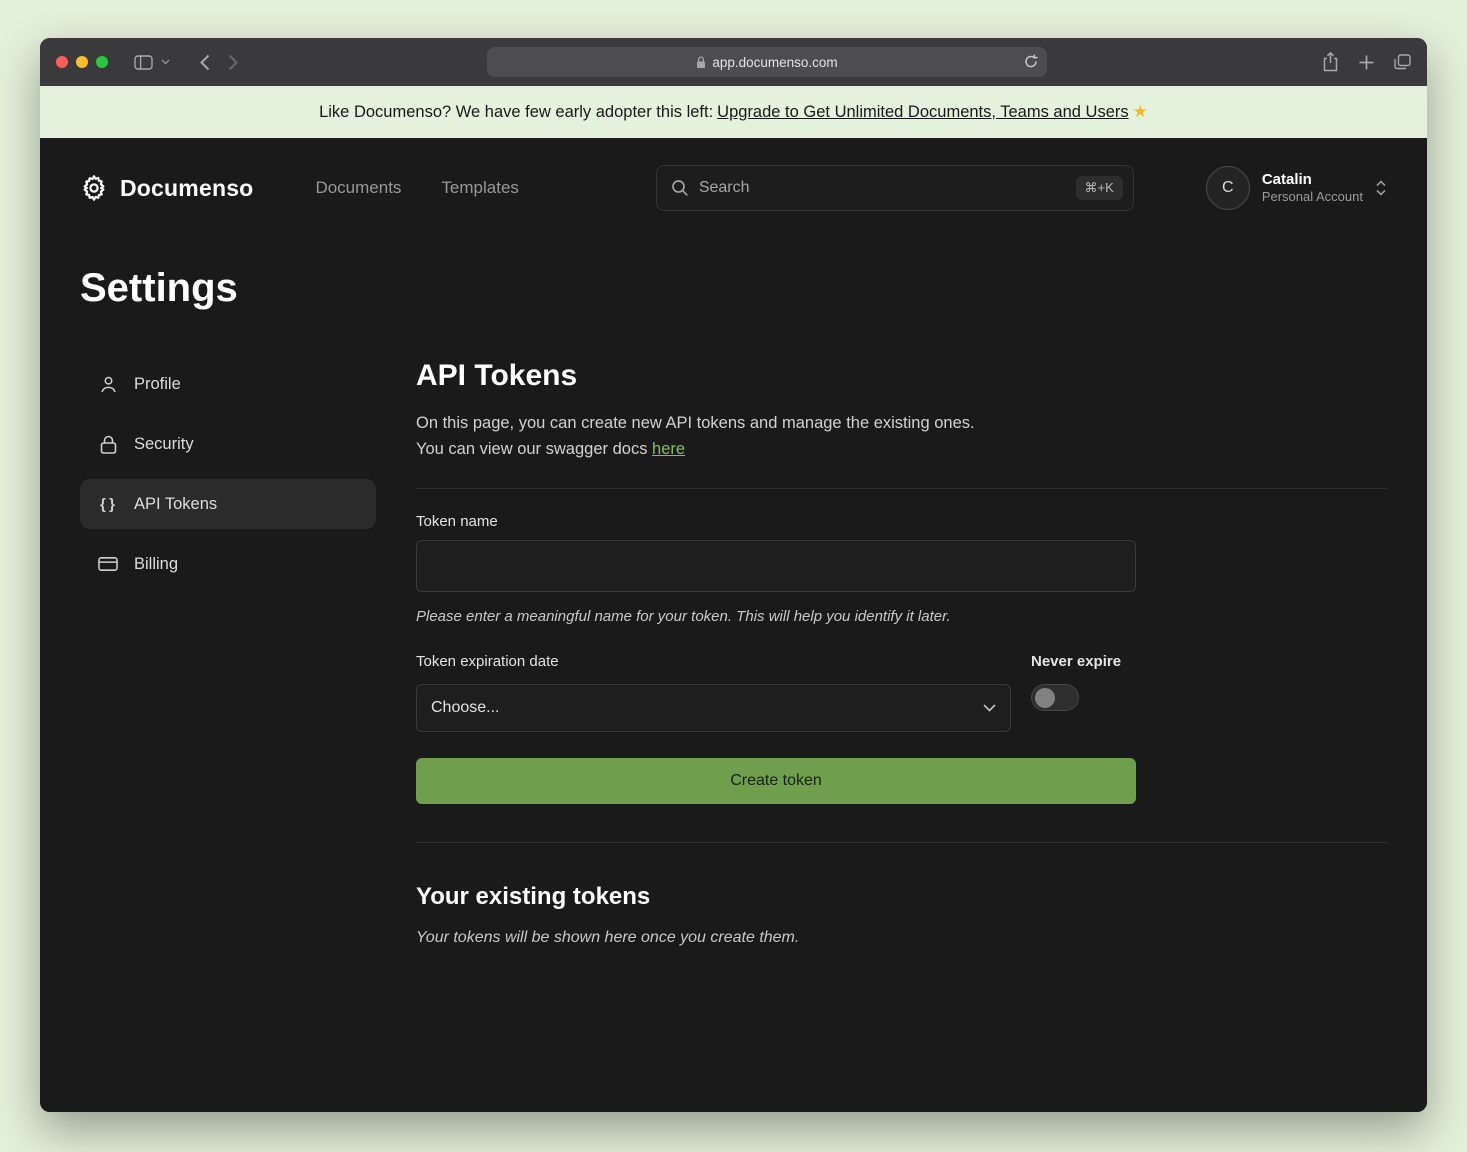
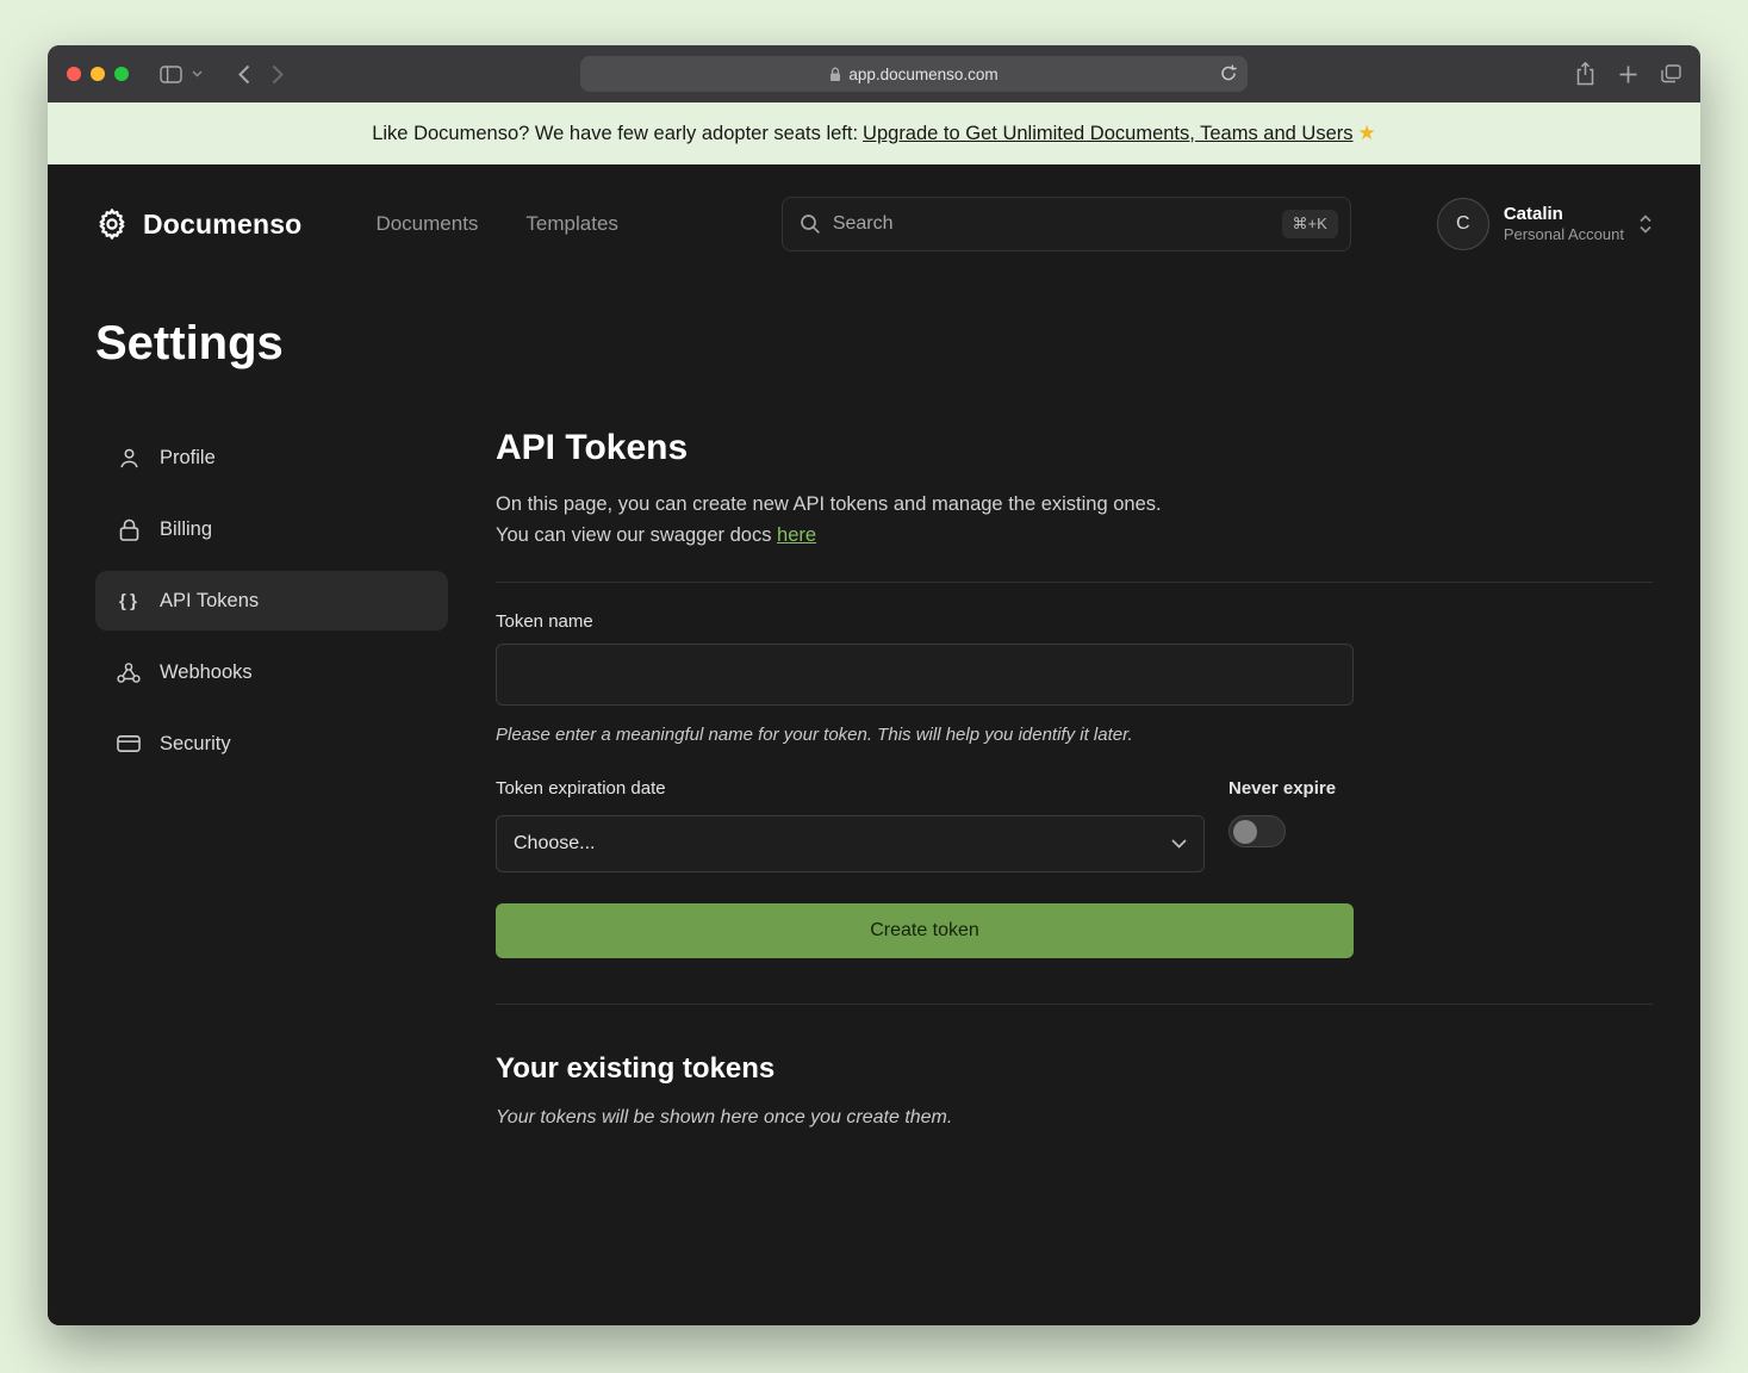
  app.documenso.com
- Like Documenso? We have few early adopter this left:
+ Like Documenso? We have few early adopter seats left:
  Upgrade to Get Unlimited Documents, Teams and Users
  ★
  Documenso
  Documents
  Templates
  Search
  ⌘+K
  C
  Catalin
  Personal Account
  Settings
  Profile
- Security
+ Billing
  { }
  API Tokens
+ Webhooks
- Billing
+ Security
  API Tokens
  On this page, you can create new API tokens and manage the existing ones.
  You can view our swagger docs here
  Token name
  Please enter a meaningful name for your token. This will help you identify it later.
  Token expiration date
  Choose...
  Never expire
  Create token
  Your existing tokens
  Your tokens will be shown here once you create them.
